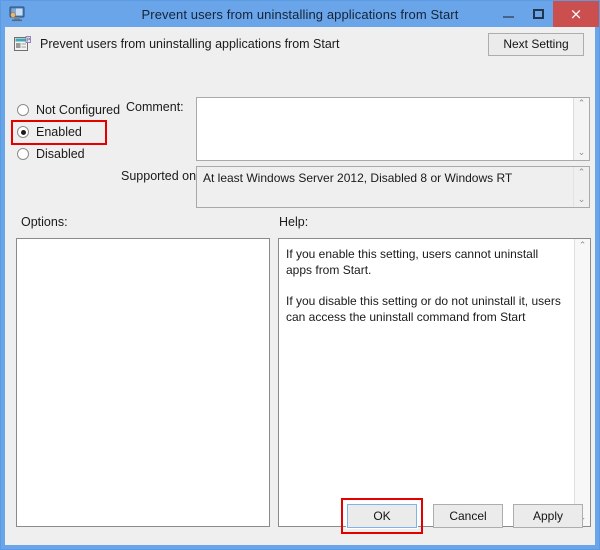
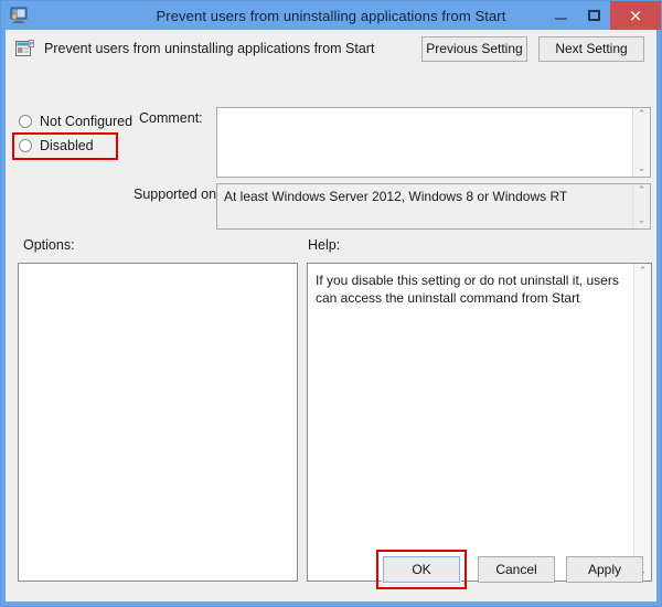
  Prevent users from uninstalling applications from Start
  ×
  Prevent users from uninstalling applications from Start
+ Previous Setting
  Next Setting
  Not Configured
- Enabled
  Disabled
  Comment:
  ⌃
  ⌄
  Supported on
- At least Windows Server 2012, Disabled 8 or Windows RT
+ At least Windows Server 2012, Windows 8 or Windows RT
  ⌃
  ⌄
  Options:
  Help:
- If you enable this setting, users cannot uninstall apps from Start.
  If you disable this setting or do not uninstall it, users can access the uninstall command from Start
  ⌃
  OK
  Cancel
  Apply
